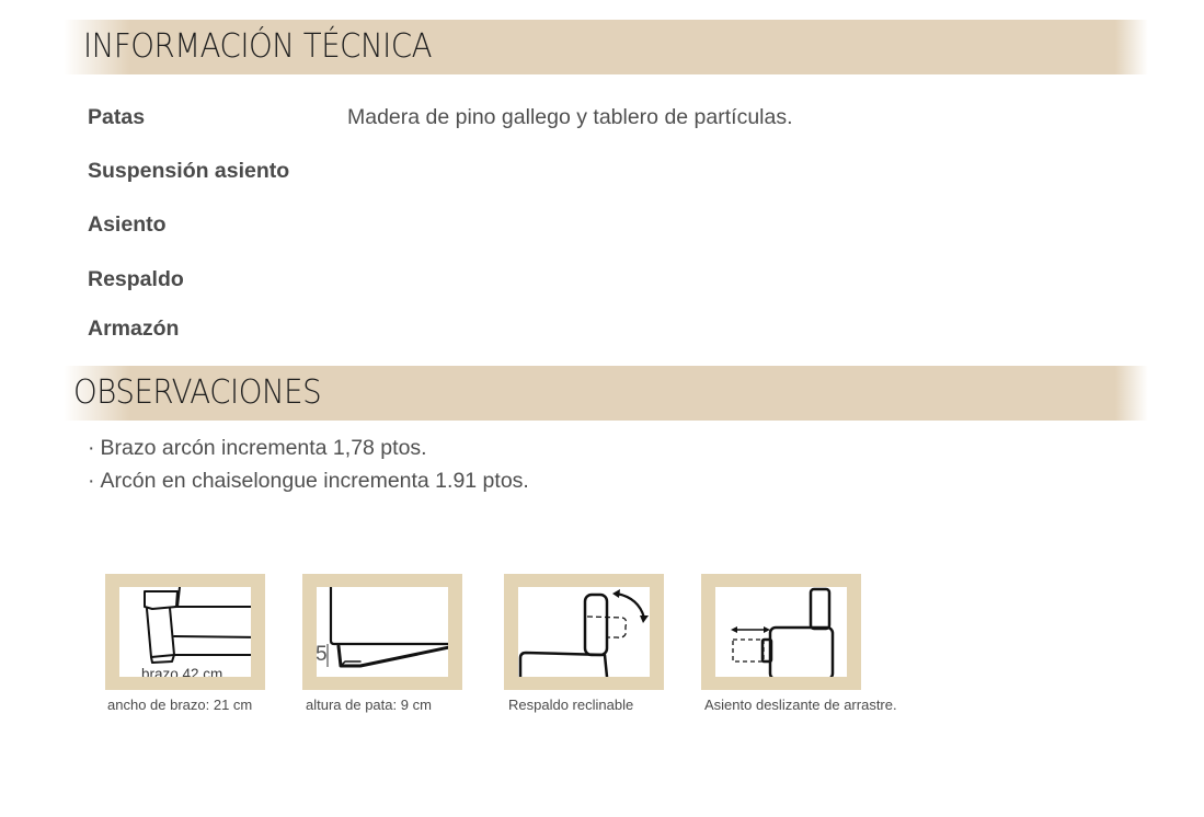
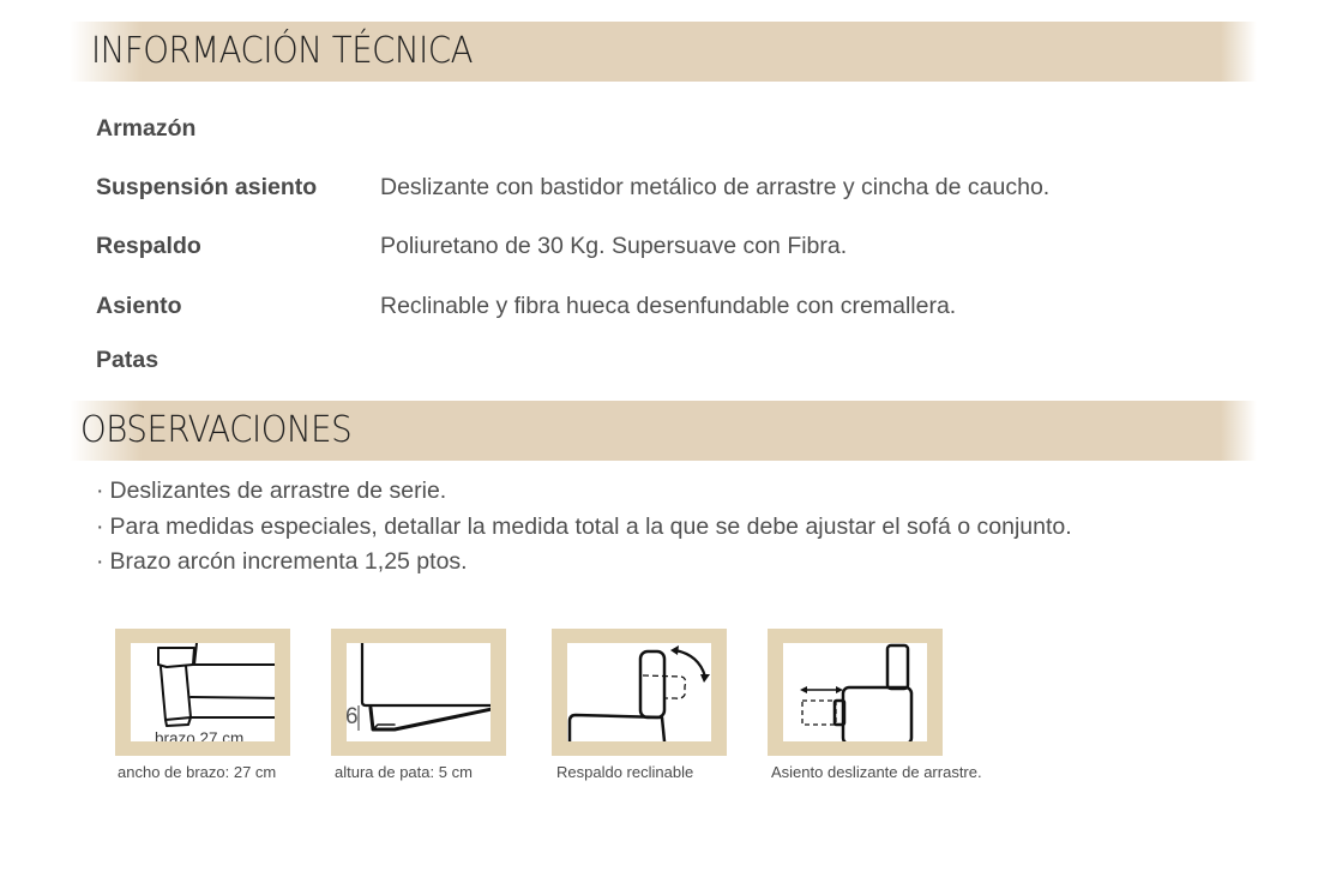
  INFORMACIÓN TÉCNICA
- Patas
+ Armazón
- Madera de pino gallego y tablero de partículas.
  Suspensión asiento
+ Deslizante con bastidor metálico de arrastre y cincha de caucho.
- Asiento
+ Respaldo
+ Poliuretano de 30 Kg. Supersuave con Fibra.
- Respaldo
+ Asiento
+ Reclinable y fibra hueca desenfundable con cremallera.
- Armazón
+ Patas
  OBSERVACIONES
+ · Deslizantes de arrastre de serie.
+ · Para medidas especiales, detallar la medida total a la que se debe ajustar el sofá o conjunto.
- · Brazo arcón incrementa 1,78 ptos.
+ · Brazo arcón incrementa 1,25 ptos.
- · Arcón en chaiselongue incrementa 1.91 ptos.
- brazo 42 cm
+ brazo 27 cm
- ancho de brazo: 21 cm
+ ancho de brazo: 27 cm
- 5
+ 6
- altura de pata: 9 cm
+ altura de pata: 5 cm
  Respaldo reclinable
  Asiento deslizante de arrastre.
